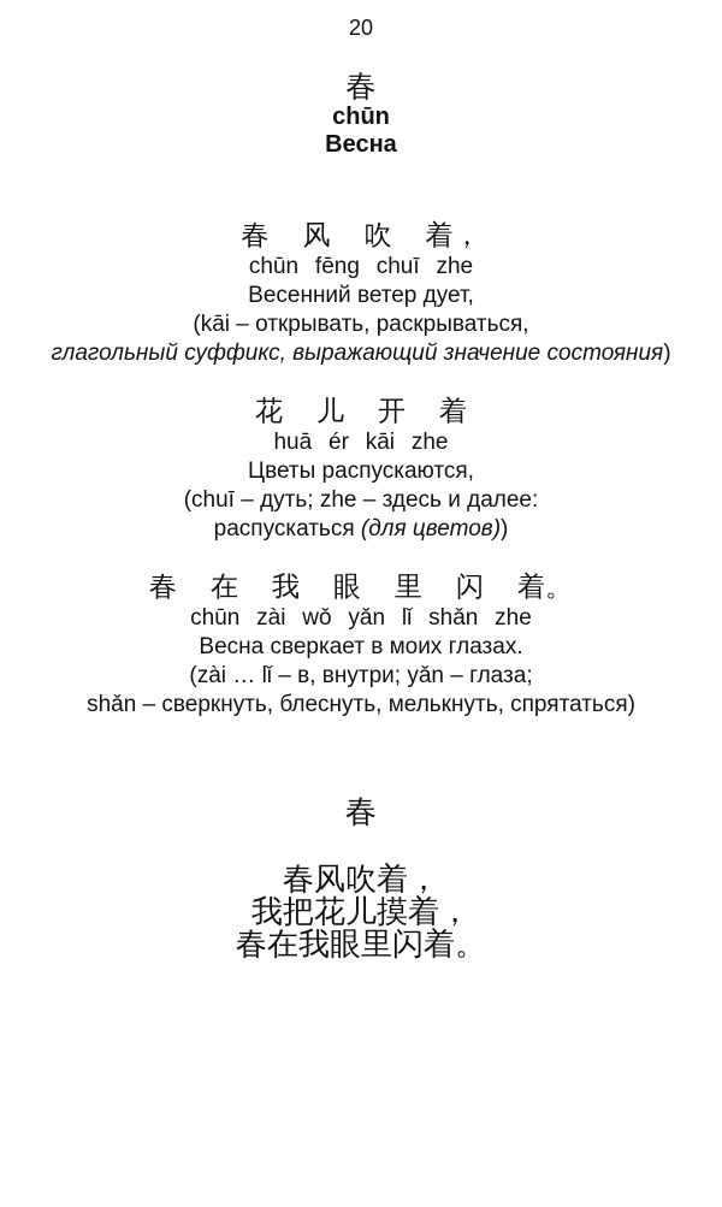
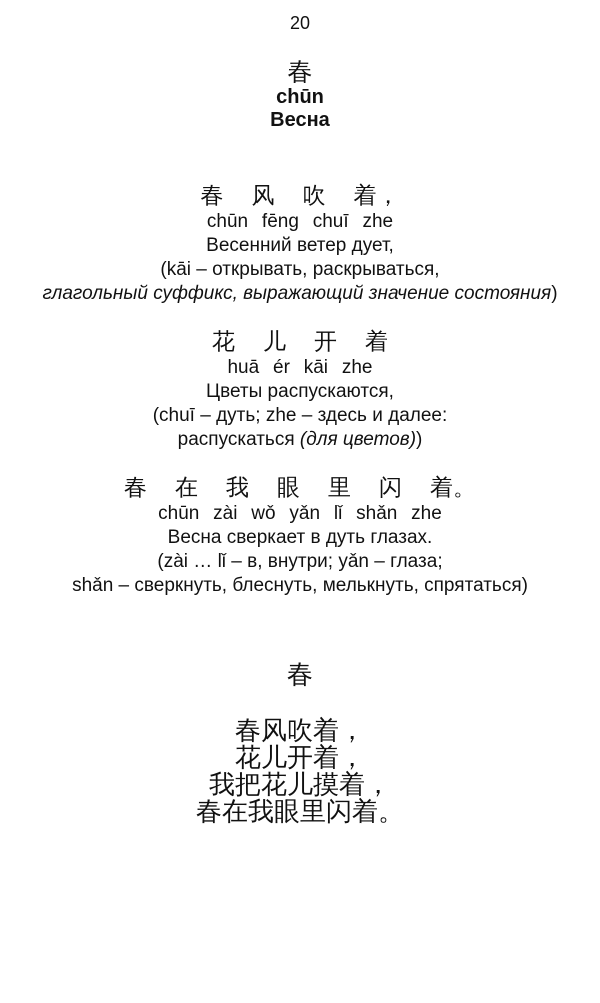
  20
  春
  chūn
  Весна
  春 风 吹 着，
  chūn fēng chuī zhe
  Весенний ветер дует,
  (kāi – открывать, раскрываться,
  глагольный суффикс, выражающий значение состояния)
  花 儿 开 着
  huā ér kāi zhe
  Цветы распускаются,
  (chuī – дуть; zhe – здесь и далее:
  распускаться (для цветов))
  春 在 我 眼 里 闪 着。
  chūn zài wǒ yǎn lǐ shǎn zhe
- Весна сверкает в моих глазах.
+ Весна сверкает в дуть глазах.
  (zài … lǐ – в, внутри; yǎn – глаза;
  shǎn – сверкнуть, блеснуть, мелькнуть, спрятаться)
  春
  春风吹着，
+ 花儿开着，
  我把花儿摸着，
  春在我眼里闪着。
